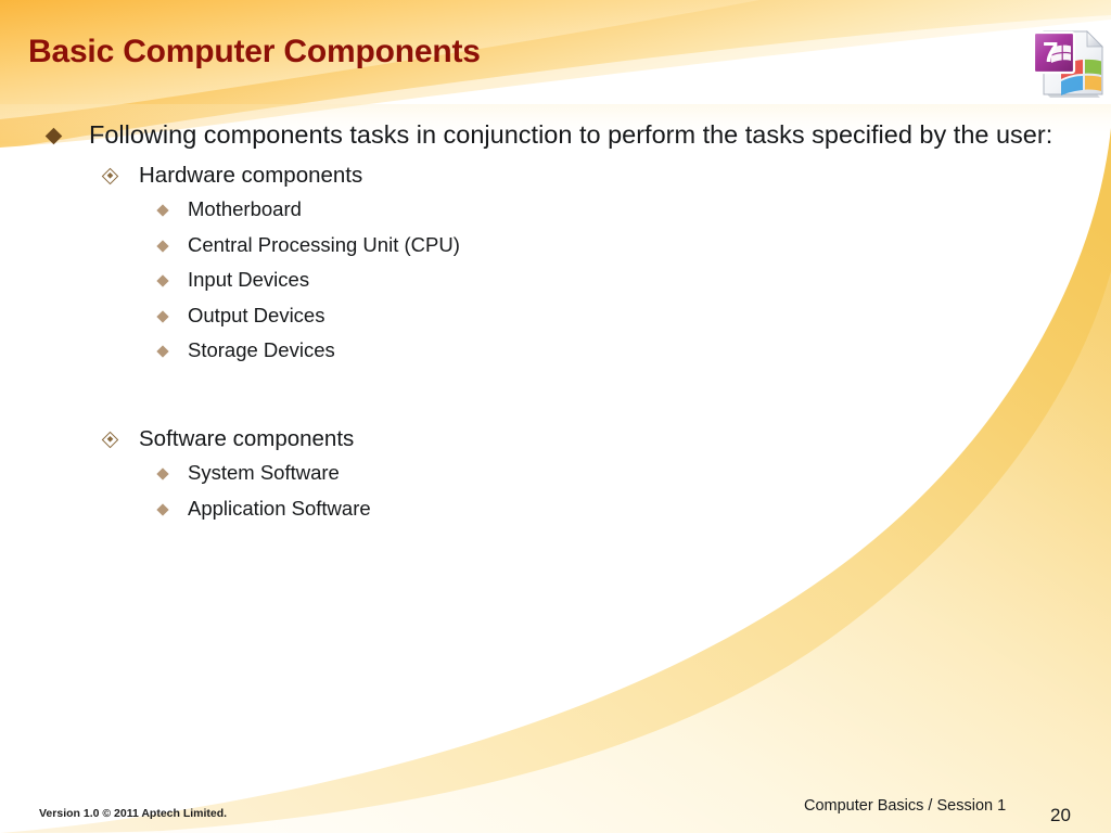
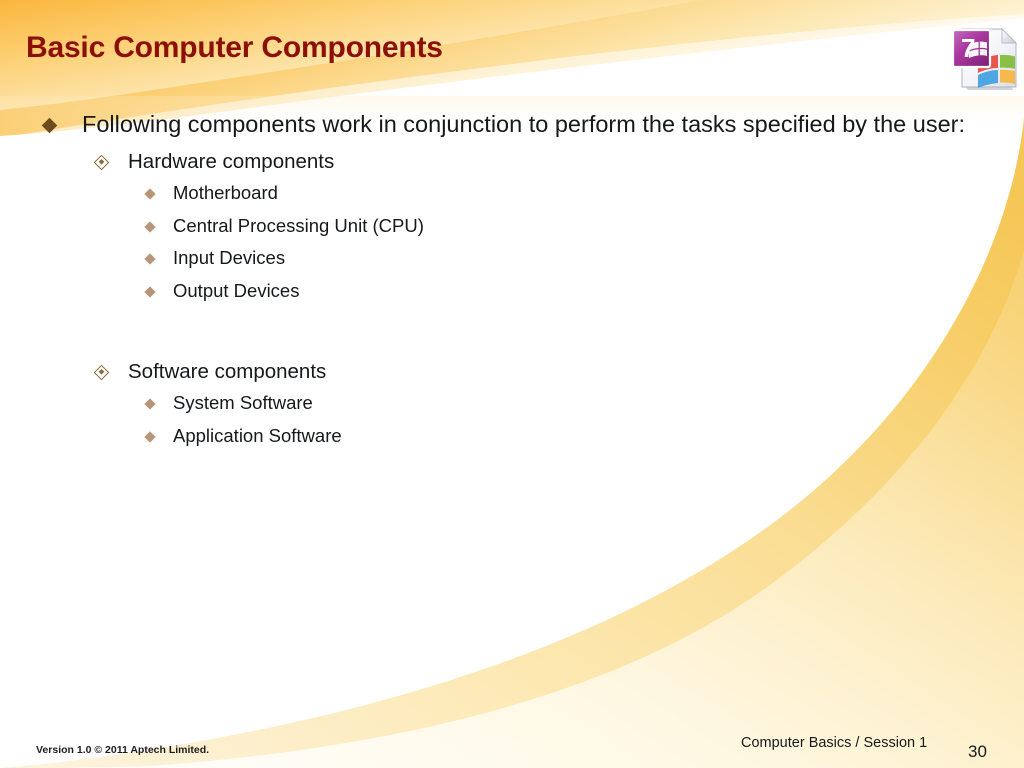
  Basic Computer Components
  7
- Following components tasks in conjunction to perform the tasks specified by the user:
+ Following components work in conjunction to perform the tasks specified by the user:
  Hardware components
  Motherboard
  Central Processing Unit (CPU)
  Input Devices
  Output Devices
- Storage Devices
  Software components
  System Software
  Application Software
  Version 1.0 © 2011 Aptech Limited.
  Computer Basics / Session 1
- 20
+ 30
